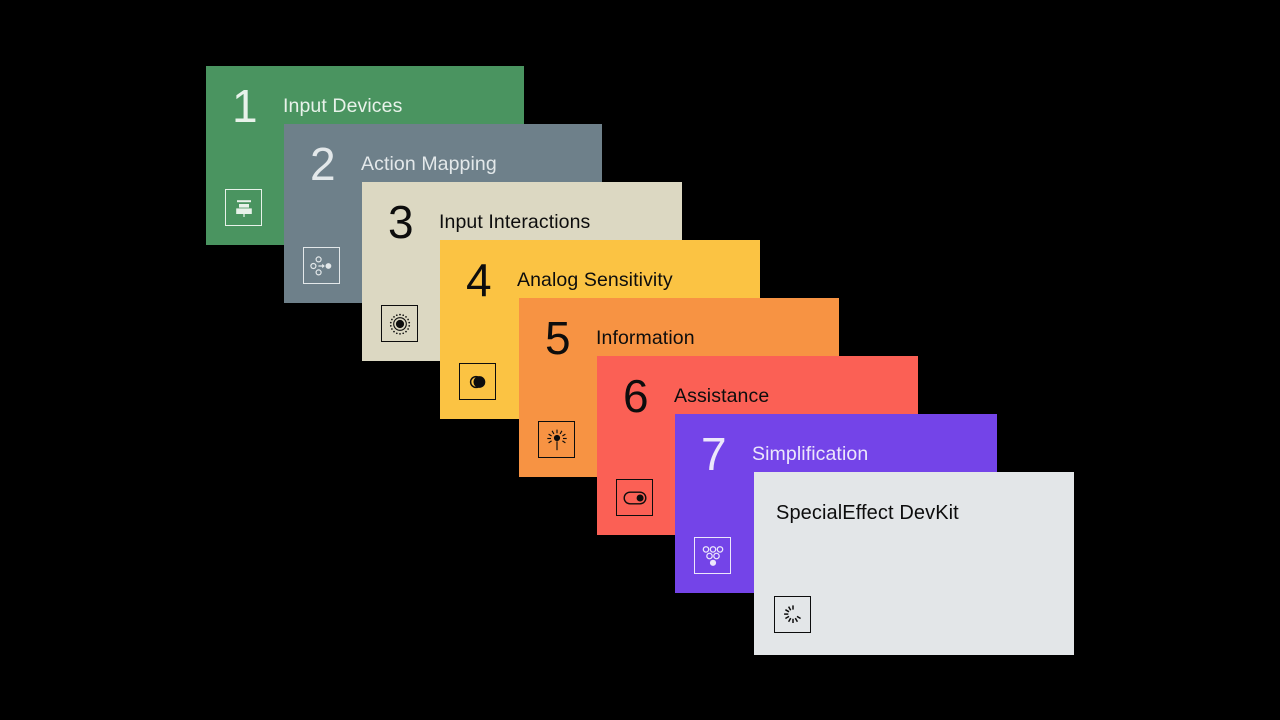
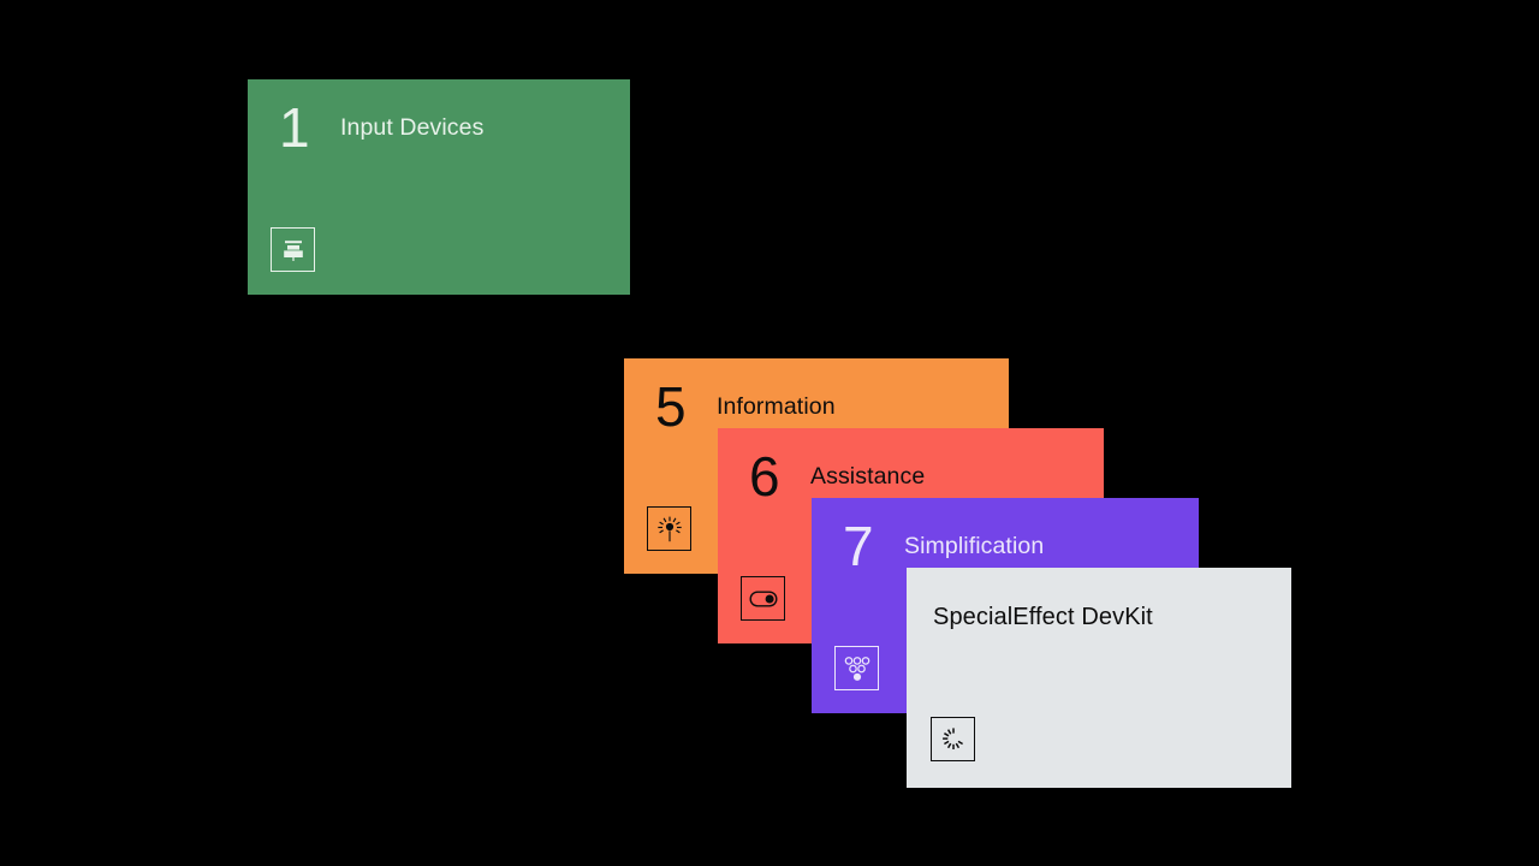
  1
  Input Devices
- 2
- Action Mapping
- 3
- Input Interactions
- 4
- Analog Sensitivity
  5
  Information
  6
  Assistance
  7
  Simplification
  SpecialEffect DevKit
